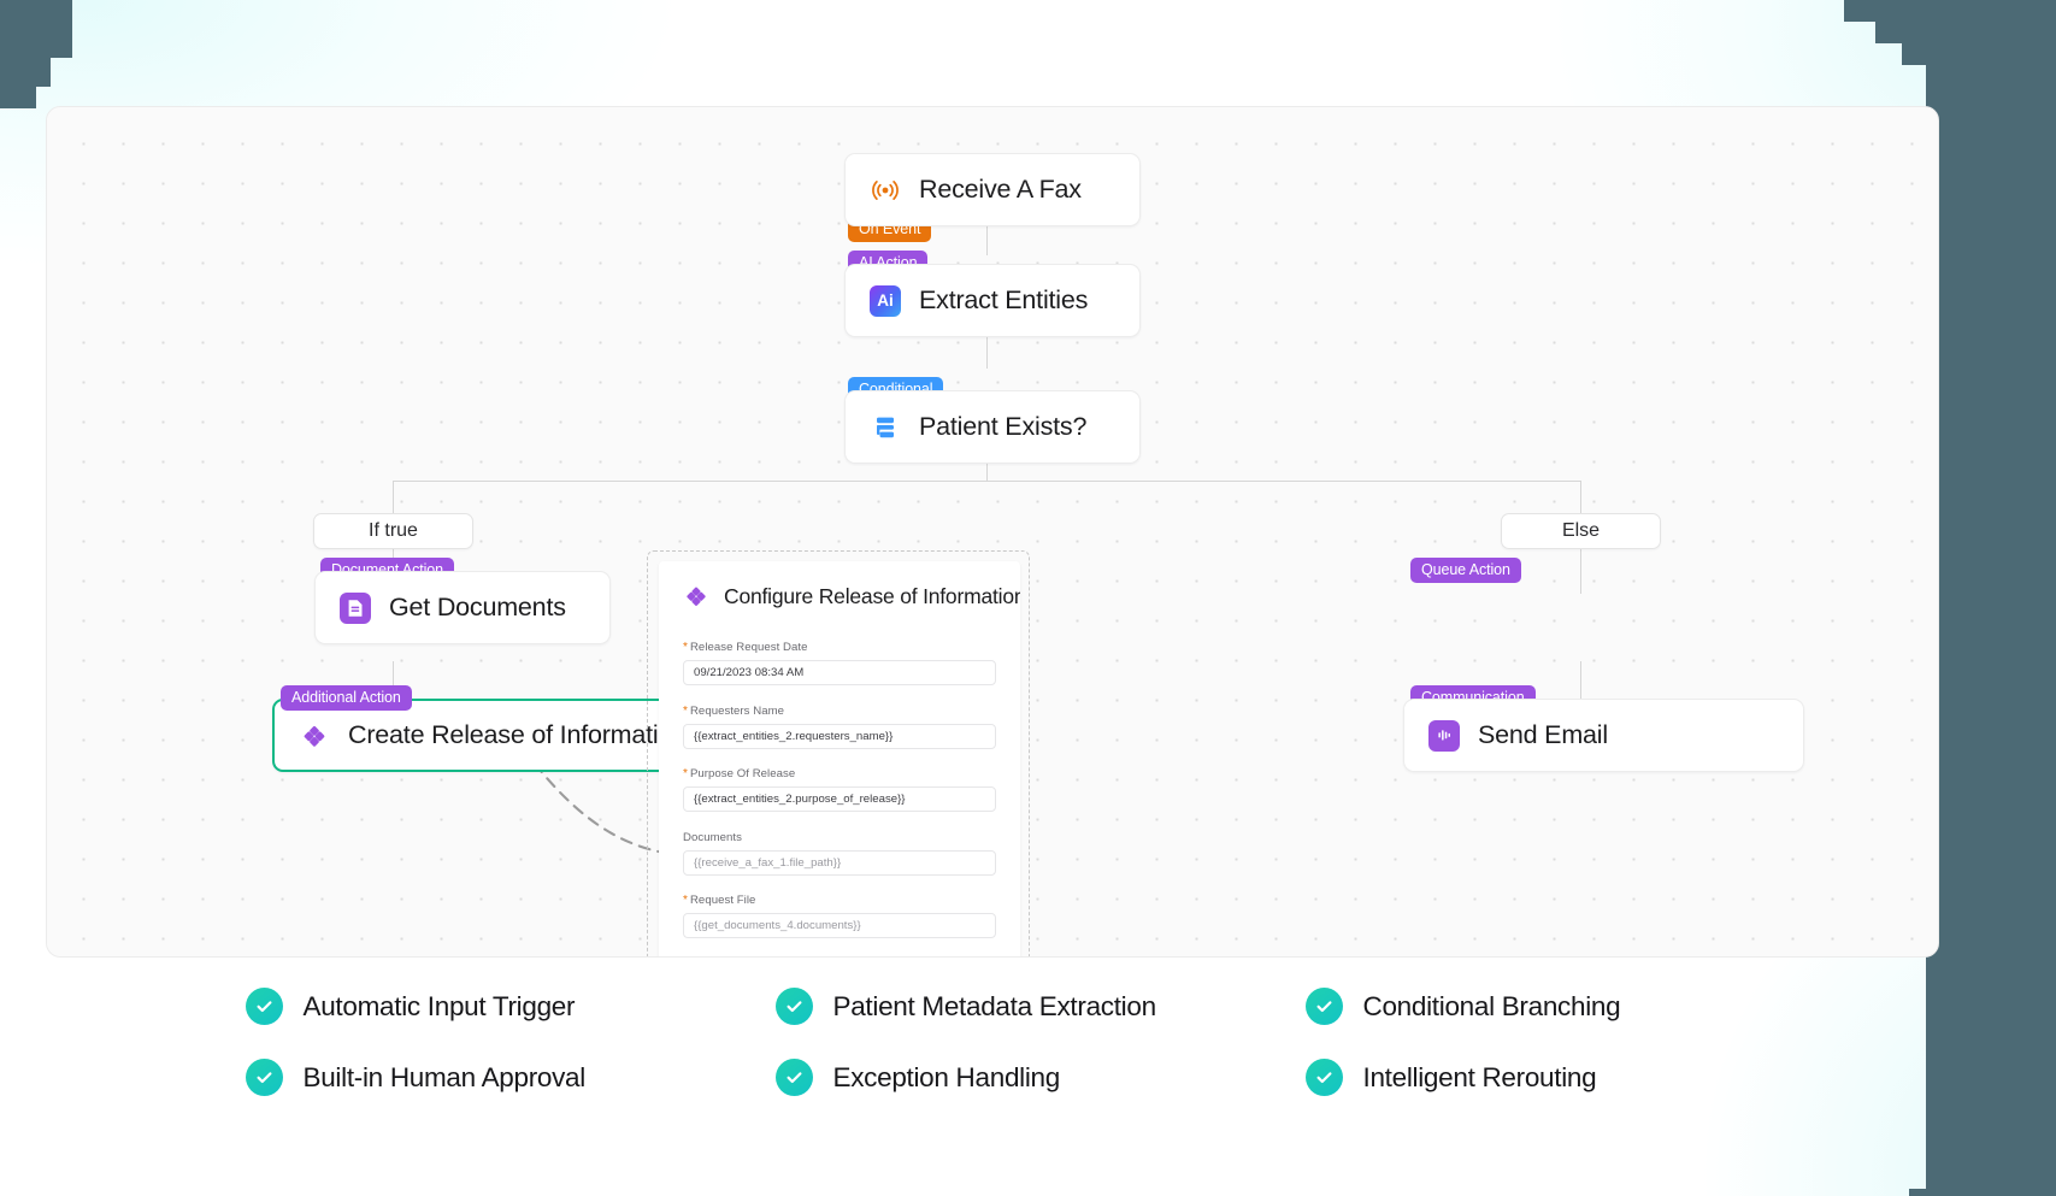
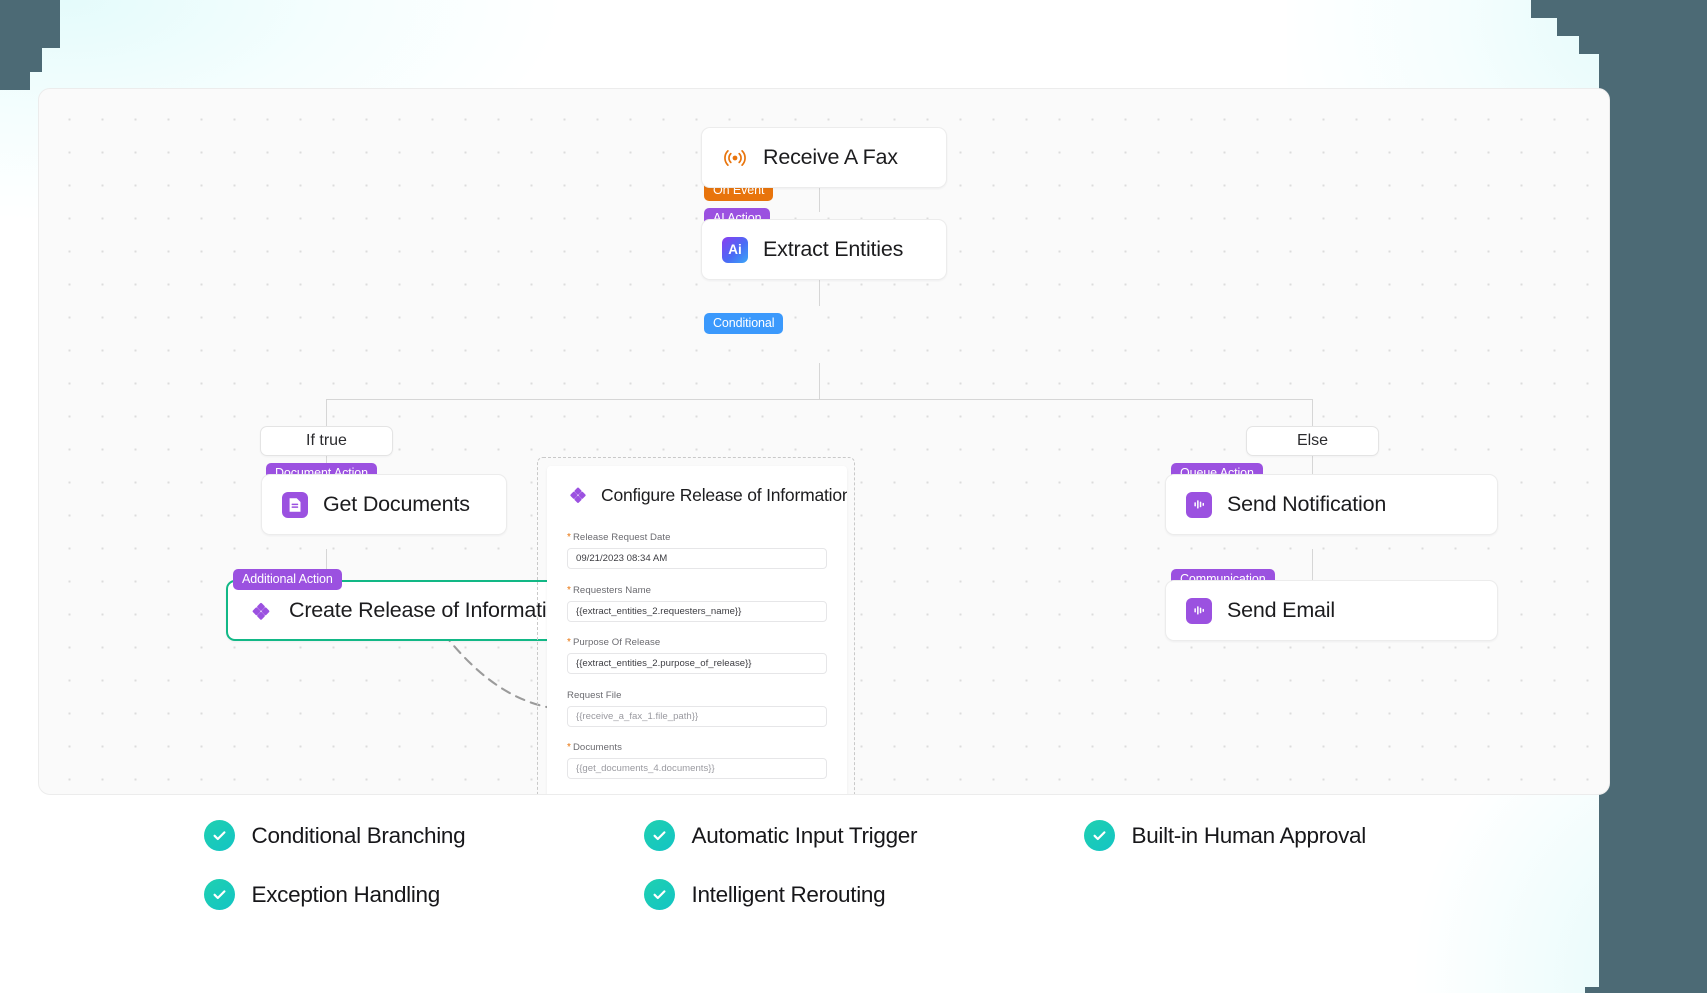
  On Event
  Receive A Fax
  AI Action
  Ai
  Extract Entities
  Conditional
- Patient Exists?
  If true
  Else
  Document Action
  Get Documents
  Additional Action
  Create Release of Informati
  Queue Action
+ Send Notification
  Communication
  Send Email
  Configure Release of Information
  * Release Request Date
  09/21/2023 08:34 AM
  * Requesters Name
  {{extract_entities_2.requesters_name}}
  * Purpose Of Release
  {{extract_entities_2.purpose_of_release}}
- Documents
+ Request File
  {{receive_a_fax_1.file_path}}
- * Request File
+ * Documents
  {{get_documents_4.documents}}
- Automatic Input Trigger
+ Conditional Branching
- Patient Metadata Extraction
- Conditional Branching
+ Automatic Input Trigger
  Built-in Human Approval
  Exception Handling
  Intelligent Rerouting
